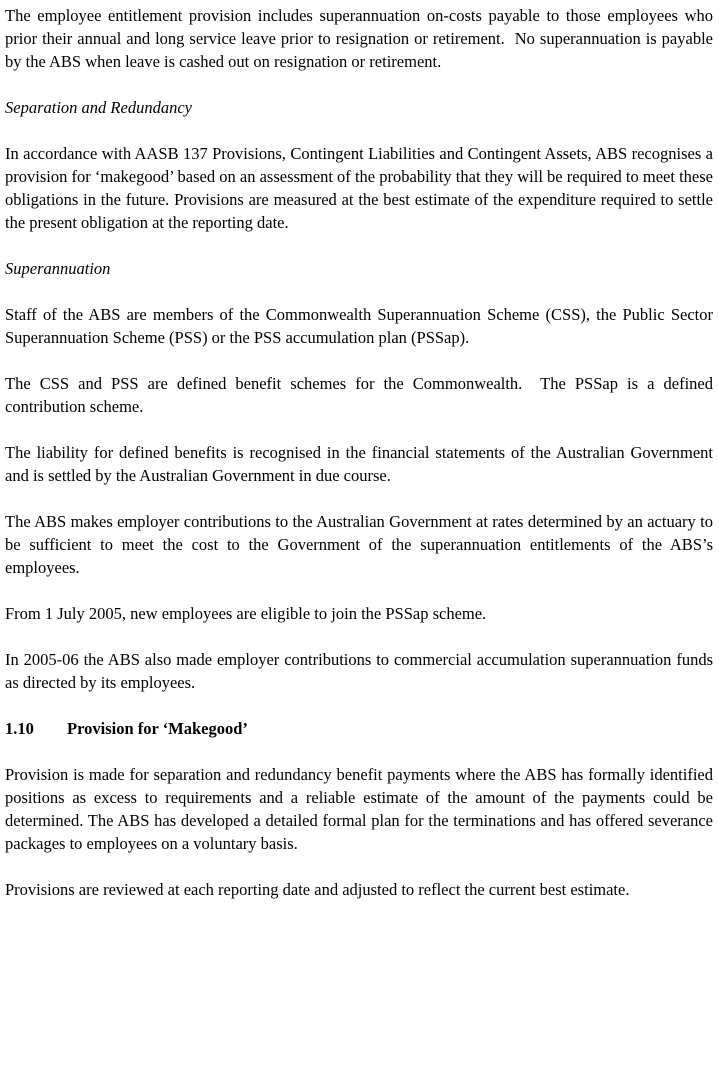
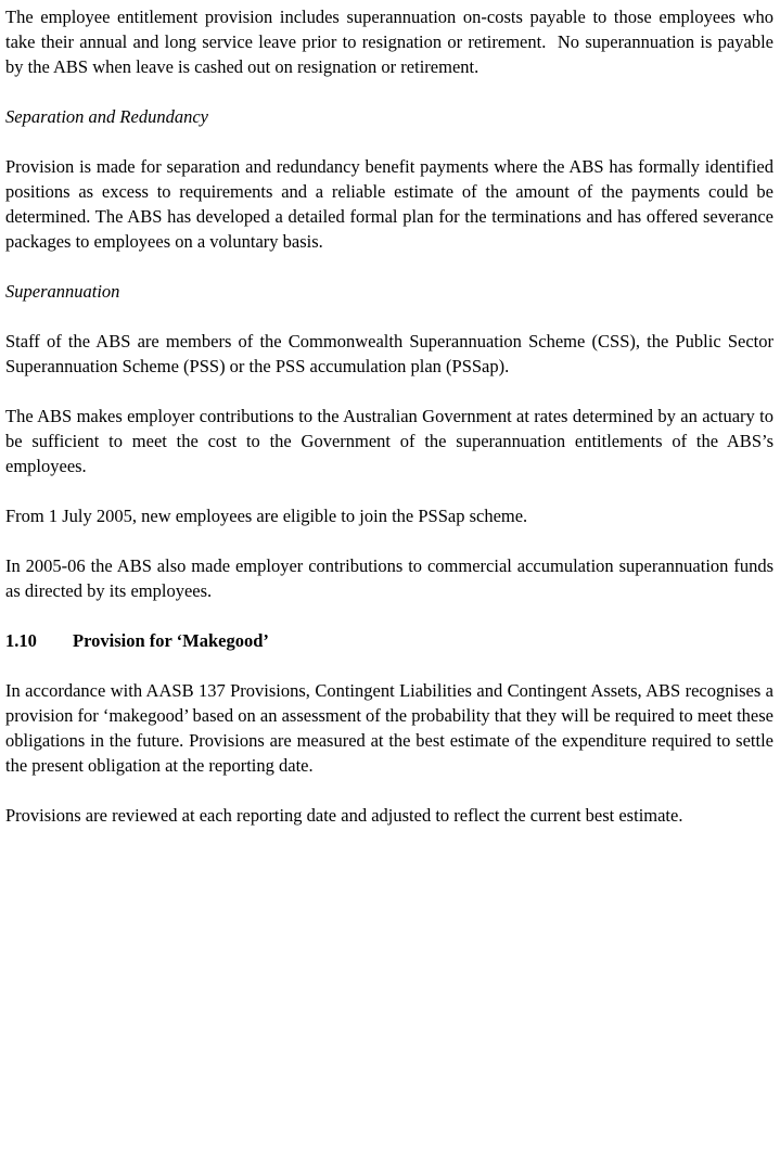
- The employee entitlement provision includes superannuation on-costs payable to those employees who prior their annual and long service leave prior to resignation or retirement. No superannuation is payable by the ABS when leave is cashed out on resignation or retirement.
+ The employee entitlement provision includes superannuation on-costs payable to those employees who take their annual and long service leave prior to resignation or retirement. No superannuation is payable by the ABS when leave is cashed out on resignation or retirement.
  Separation and Redundancy
- In accordance with AASB 137 Provisions, Contingent Liabilities and Contingent Assets, ABS recognises a provision for ‘makegood’ based on an assessment of the probability that they will be required to meet these obligations in the future. Provisions are measured at the best estimate of the expenditure required to settle the present obligation at the reporting date.
+ Provision is made for separation and redundancy benefit payments where the ABS has formally identified positions as excess to requirements and a reliable estimate of the amount of the payments could be determined. The ABS has developed a detailed formal plan for the terminations and has offered severance packages to employees on a voluntary basis.
  Superannuation
  Staff of the ABS are members of the Commonwealth Superannuation Scheme (CSS), the Public Sector Superannuation Scheme (PSS) or the PSS accumulation plan (PSSap).
- The CSS and PSS are defined benefit schemes for the Commonwealth. The PSSap is a defined contribution scheme.
- The liability for defined benefits is recognised in the financial statements of the Australian Government and is settled by the Australian Government in due course.
  The ABS makes employer contributions to the Australian Government at rates determined by an actuary to be sufficient to meet the cost to the Government of the superannuation entitlements of the ABS’s employees.
  From 1 July 2005, new employees are eligible to join the PSSap scheme.
  In 2005-06 the ABS also made employer contributions to commercial accumulation superannuation funds as directed by its employees.
  1.10 Provision for ‘Makegood’
- Provision is made for separation and redundancy benefit payments where the ABS has formally identified positions as excess to requirements and a reliable estimate of the amount of the payments could be determined. The ABS has developed a detailed formal plan for the terminations and has offered severance packages to employees on a voluntary basis.
+ In accordance with AASB 137 Provisions, Contingent Liabilities and Contingent Assets, ABS recognises a provision for ‘makegood’ based on an assessment of the probability that they will be required to meet these obligations in the future. Provisions are measured at the best estimate of the expenditure required to settle the present obligation at the reporting date.
  Provisions are reviewed at each reporting date and adjusted to reflect the current best estimate.
